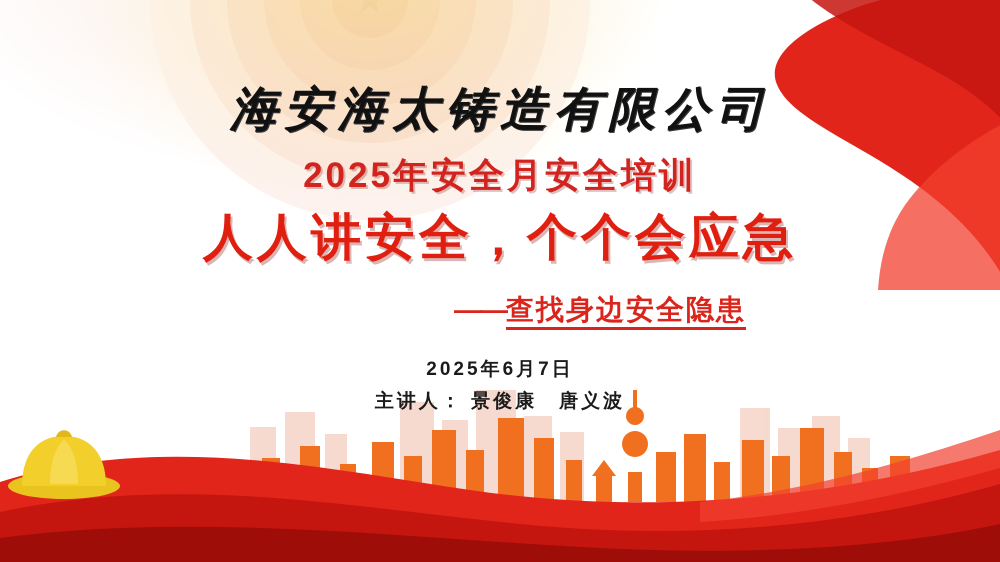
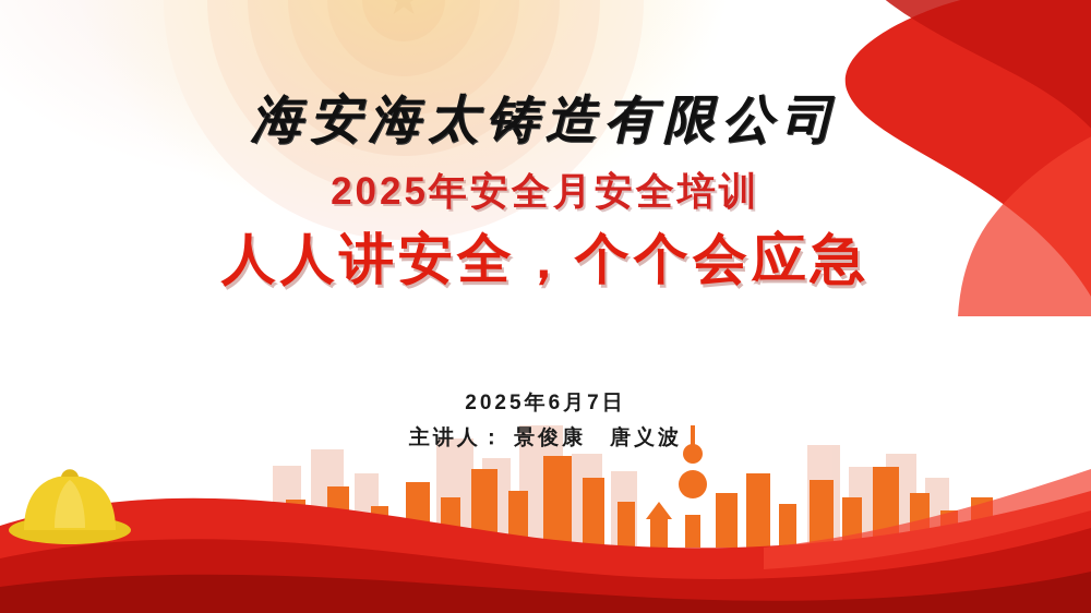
  海安海太铸造有限公司
  2025年安全月安全培训
  人人讲安全，个个会应急
- ——查找身边安全隐患
  2025年6月7日
  主讲人： 景俊康 唐义波
